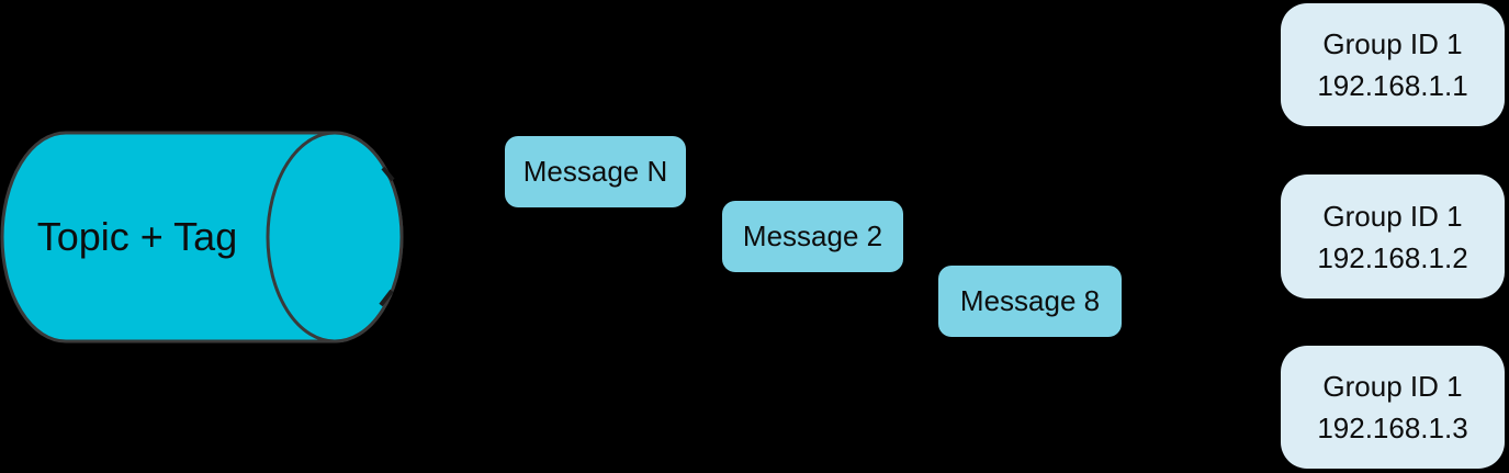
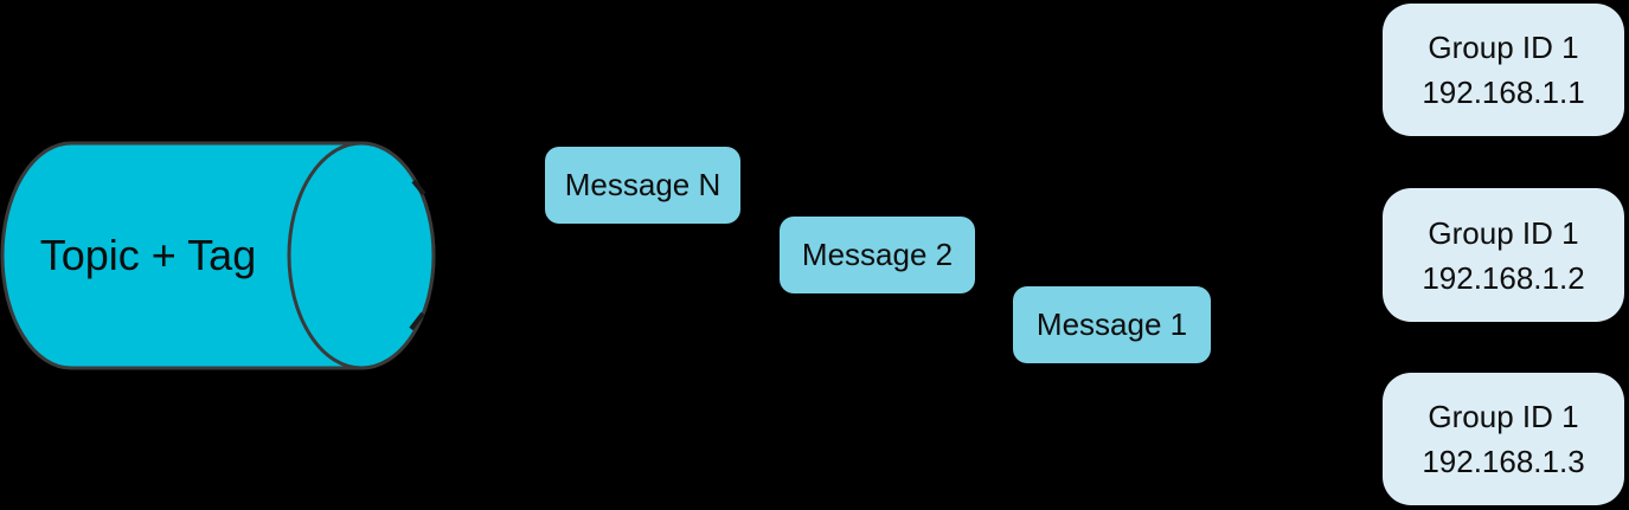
  Topic + Tag
  Message N
  Message 2
- Message 8
+ Message 1
  Group ID 1
  192.168.1.1
  Group ID 1
  192.168.1.2
  Group ID 1
  192.168.1.3
